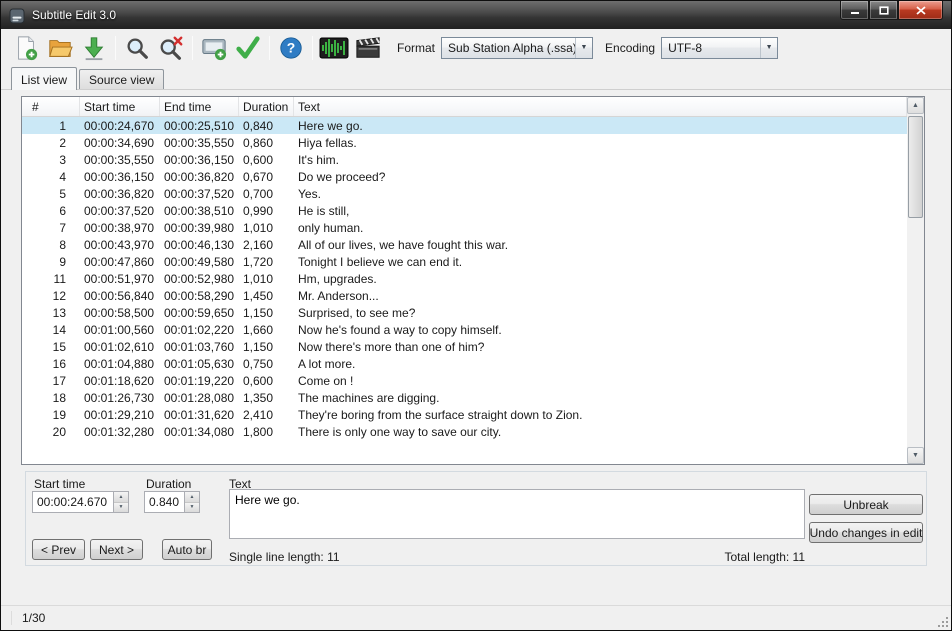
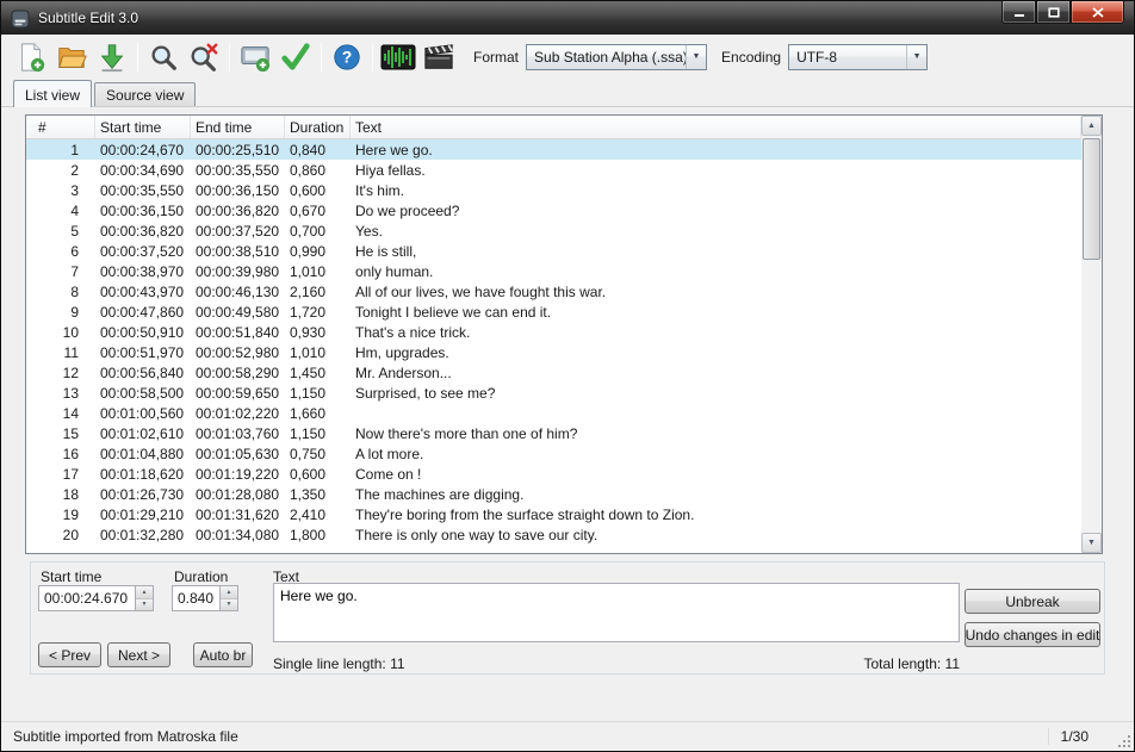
  Subtitle Edit 3.0
  ?
  Format
  Sub Station Alpha (.ssa)
  Encoding
  UTF-8
  List view
  Source view
  #
  Start time
  End time
  Duration
  Text
  1
  00:00:24,670
  00:00:25,510
  0,840
  Here we go.
  2
  00:00:34,690
  00:00:35,550
  0,860
  Hiya fellas.
  3
  00:00:35,550
  00:00:36,150
  0,600
  It's him.
  4
  00:00:36,150
  00:00:36,820
  0,670
  Do we proceed?
  5
  00:00:36,820
  00:00:37,520
  0,700
  Yes.
  6
  00:00:37,520
  00:00:38,510
  0,990
  He is still,
  7
  00:00:38,970
  00:00:39,980
  1,010
  only human.
  8
  00:00:43,970
  00:00:46,130
  2,160
  All of our lives, we have fought this war.
  9
  00:00:47,860
  00:00:49,580
  1,720
  Tonight I believe we can end it.
+ 10
+ 00:00:50,910
+ 00:00:51,840
+ 0,930
+ That's a nice trick.
  11
  00:00:51,970
  00:00:52,980
  1,010
  Hm, upgrades.
  12
  00:00:56,840
  00:00:58,290
  1,450
  Mr. Anderson...
  13
  00:00:58,500
  00:00:59,650
  1,150
  Surprised, to see me?
  14
  00:01:00,560
  00:01:02,220
  1,660
- Now he's found a way to copy himself.
  15
  00:01:02,610
  00:01:03,760
  1,150
  Now there's more than one of him?
  16
  00:01:04,880
  00:01:05,630
  0,750
  A lot more.
  17
  00:01:18,620
  00:01:19,220
  0,600
  Come on !
  18
  00:01:26,730
  00:01:28,080
  1,350
  The machines are digging.
  19
  00:01:29,210
  00:01:31,620
  2,410
  They're boring from the surface straight down to Zion.
  20
  00:01:32,280
  00:01:34,080
  1,800
  There is only one way to save our city.
  Start time
  00:00:24.670
  Duration
  0.840
  Text
  Here we go.
  Unbreak
  Undo changes in edit
  < Prev
  Next >
  Auto br
  Single line length: 11
  Total length: 11
+ Subtitle imported from Matroska file
  1/30
